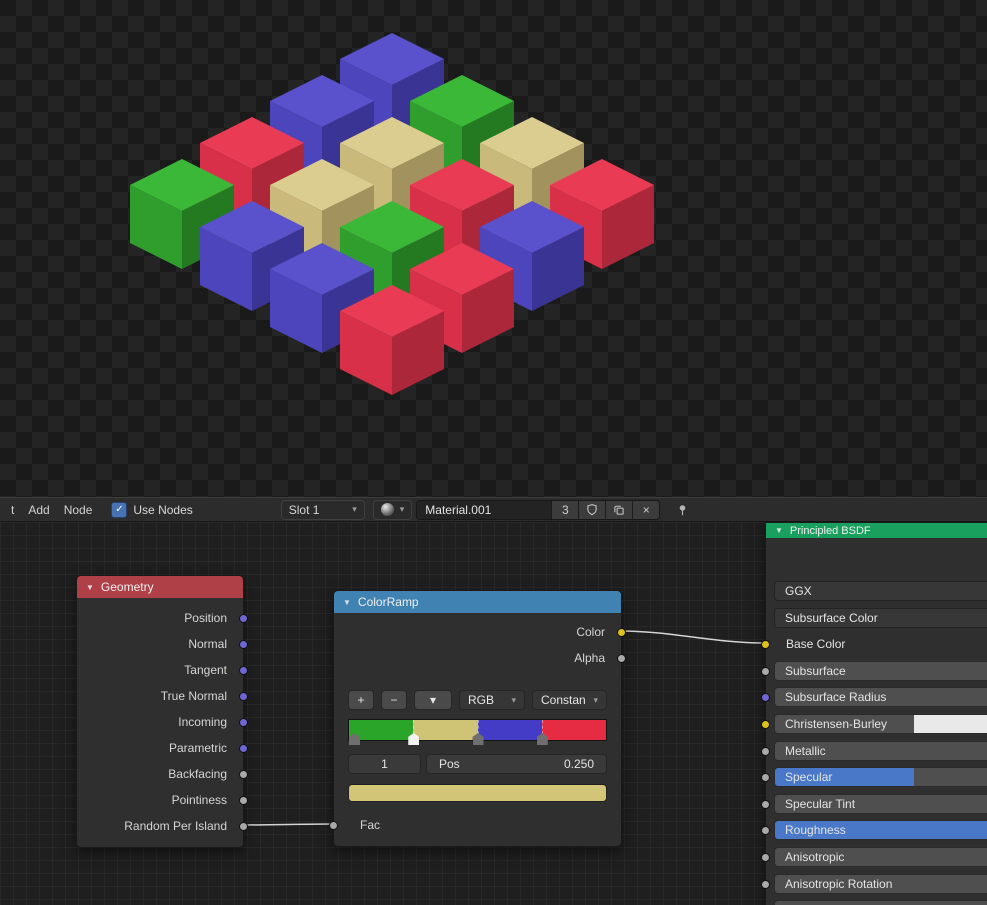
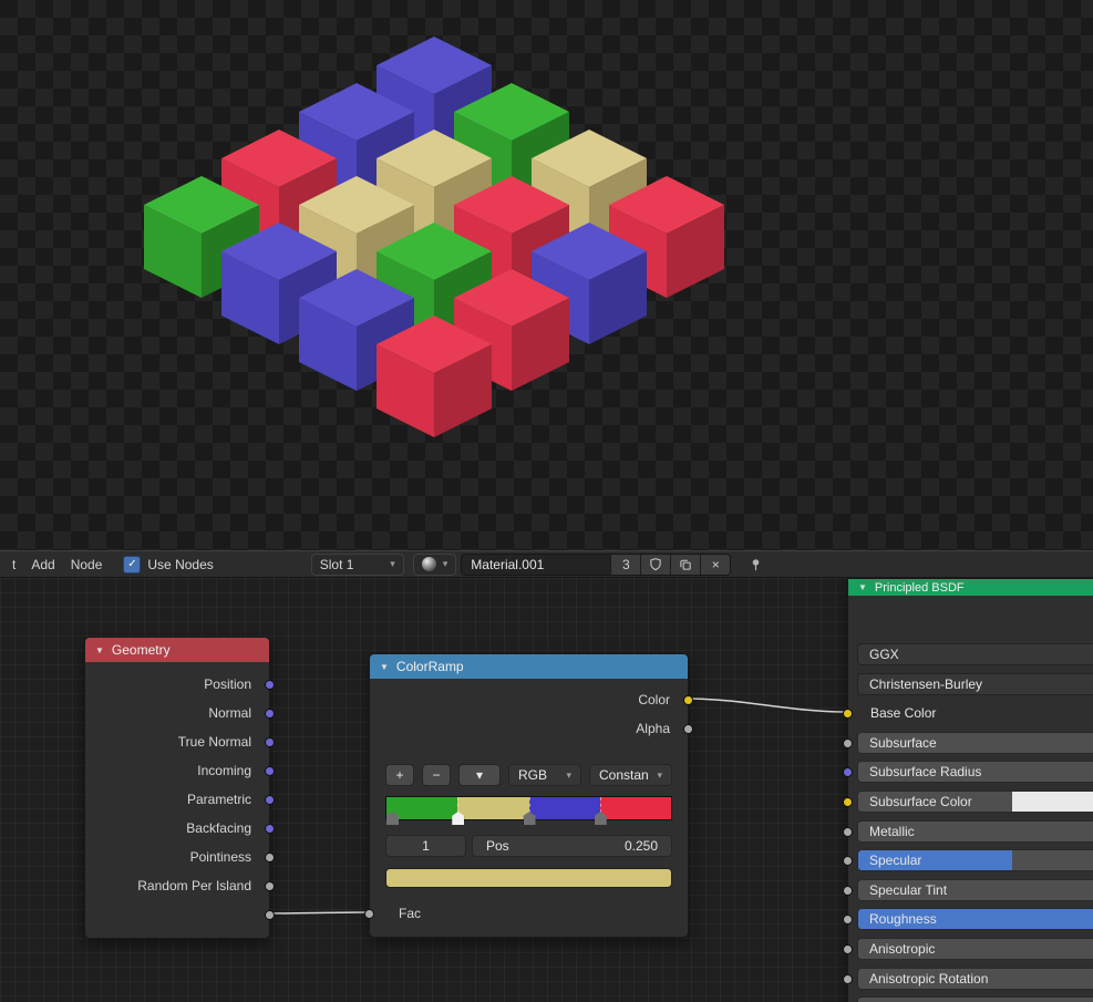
  t
  Add
  Node
  ✓
  Use Nodes
  Slot 1
  ▾
  ▾
  Material.001
  3
  ×
  ▼
  Geometry
  Position
  Normal
- Tangent
  True Normal
  Incoming
  Parametric
  Backfacing
  Pointiness
  Random Per Island
  ▼
  ColorRamp
  Color
  Alpha
  +
  −
  ▾
  RGB
  ▾
  Constan
  ▾
  1
  Pos
  0.250
  Fac
  ▼
  Principled BSDF
  GGX
- Subsurface Color
+ Christensen-Burley
  Base Color
  Subsurface
  Subsurface Radius
- Christensen-Burley
+ Subsurface Color
  Metallic
  Specular
  Specular Tint
  Roughness
  Anisotropic
  Anisotropic Rotation
